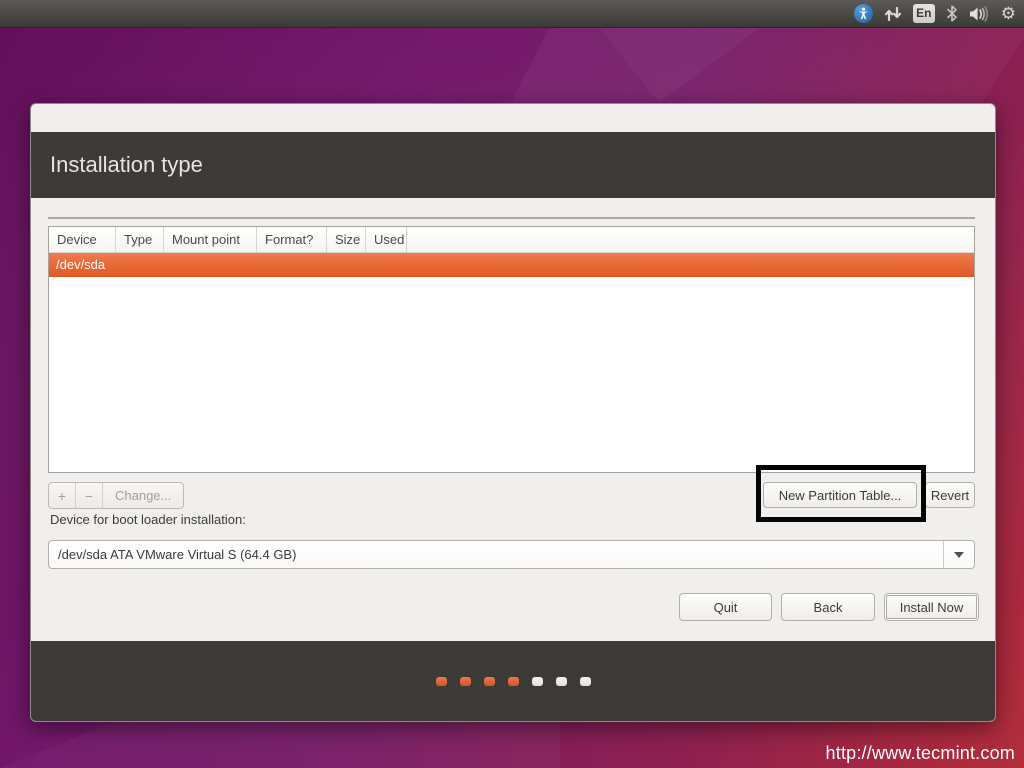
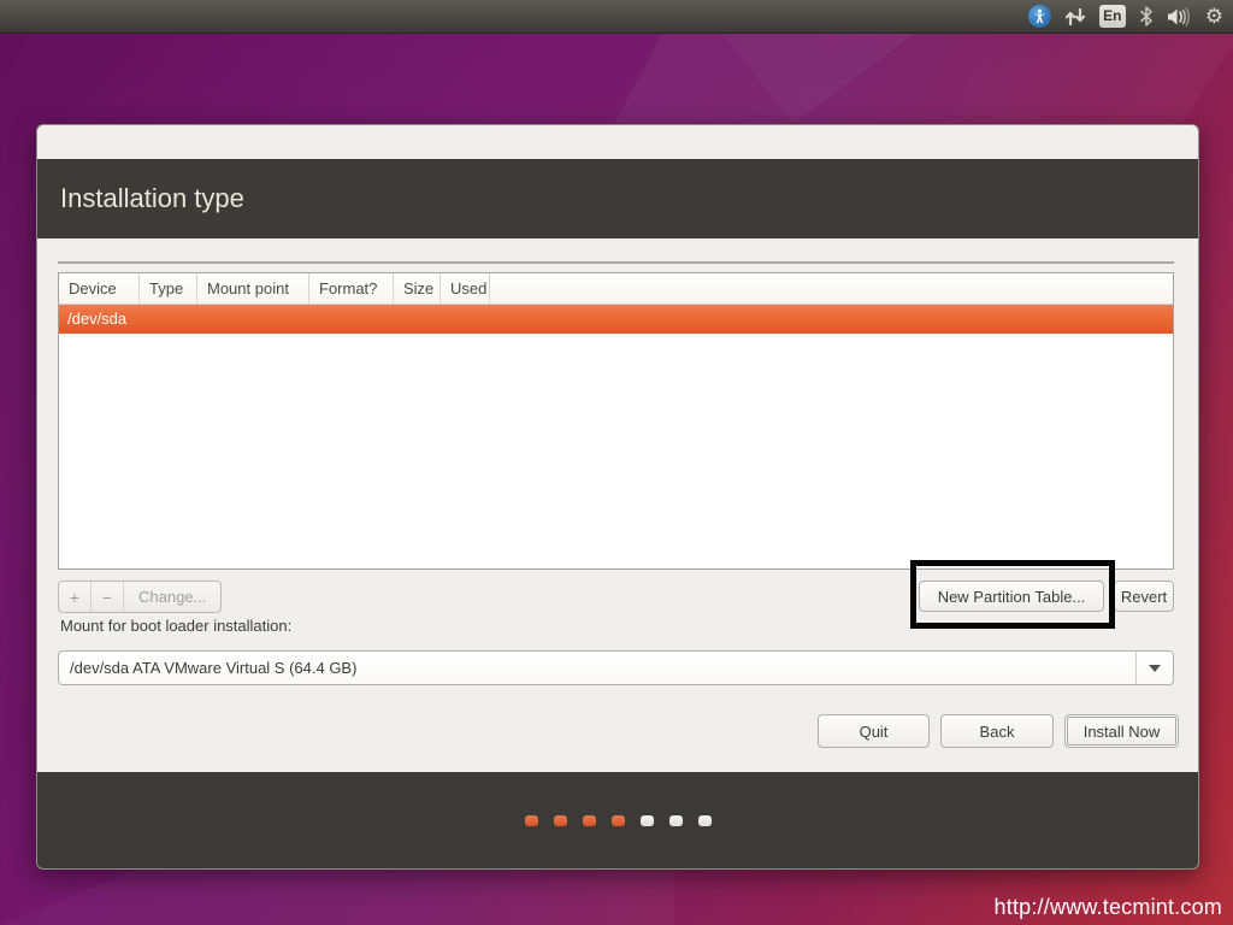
  En
  ⚙
  Installation type
  Device
  Type
  Mount point
  Format?
  Size
  Used
  /dev/sda
  +
  −
  Change...
  New Partition Table...
  Revert
- Device for boot loader installation:
+ Mount for boot loader installation:
  /dev/sda ATA VMware Virtual S (64.4 GB)
  Quit
  Back
  Install Now
  http://www.tecmint.com
